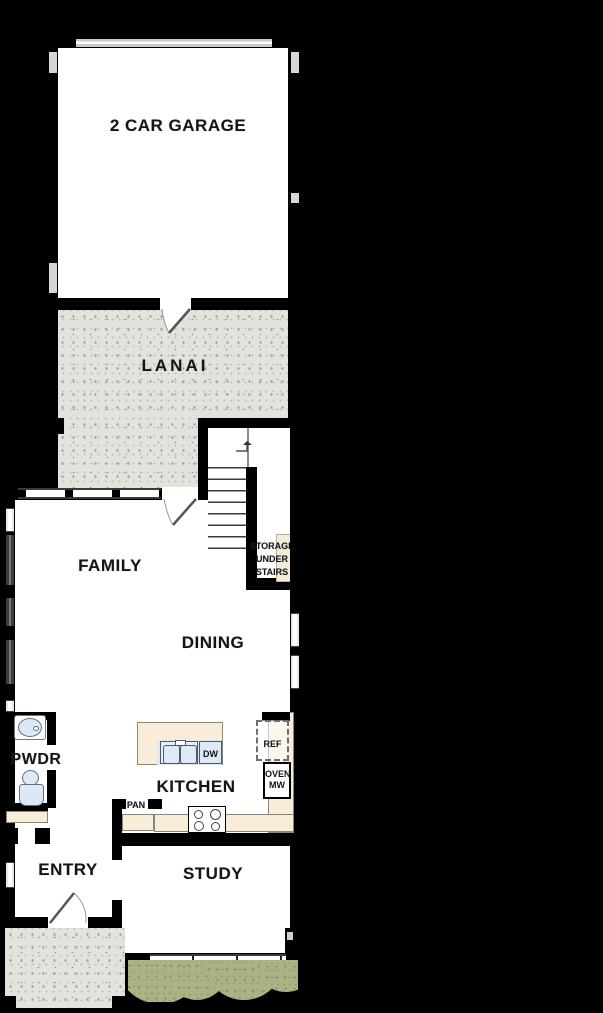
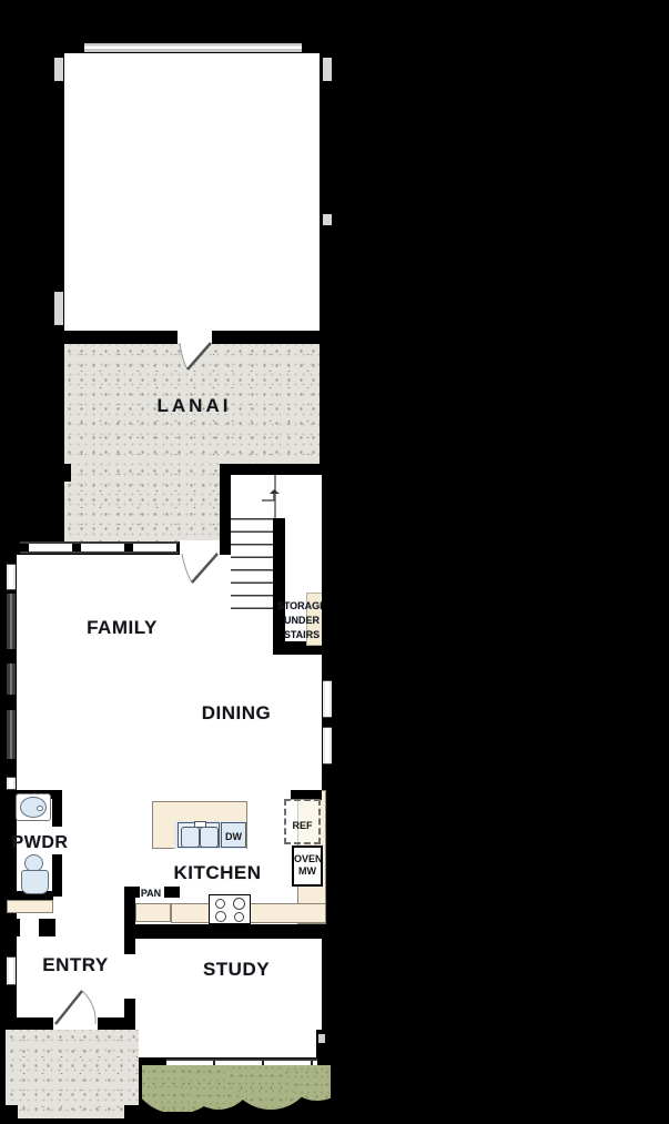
- 2 CAR GARAGE
  LANAI
  STORAG
  UNDER
  STAIRS
  FAMILY
  DINING
  PWDR
  DW
  KITCHEN
  REF
  OVEN
  MW
  PAN
  ENTRY
  STUDY
